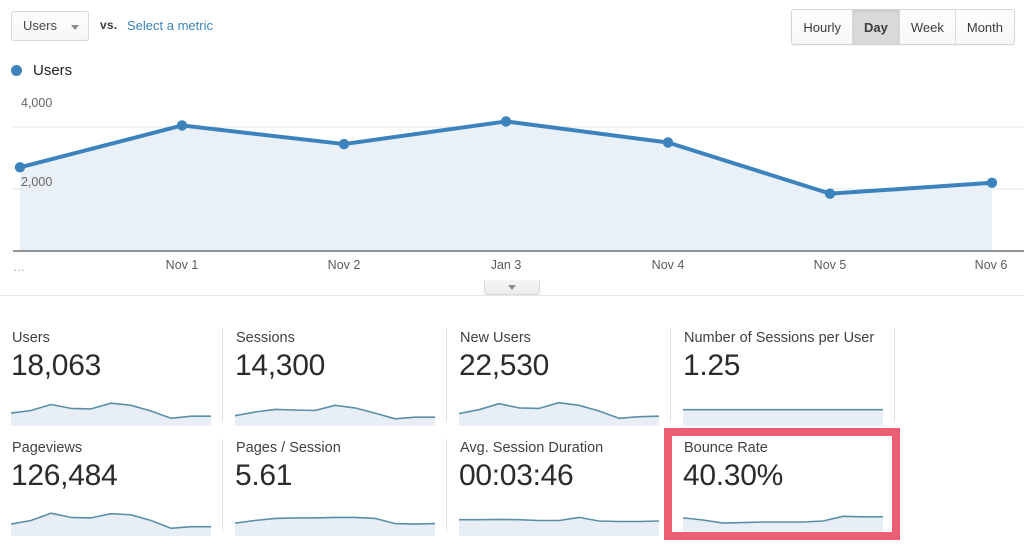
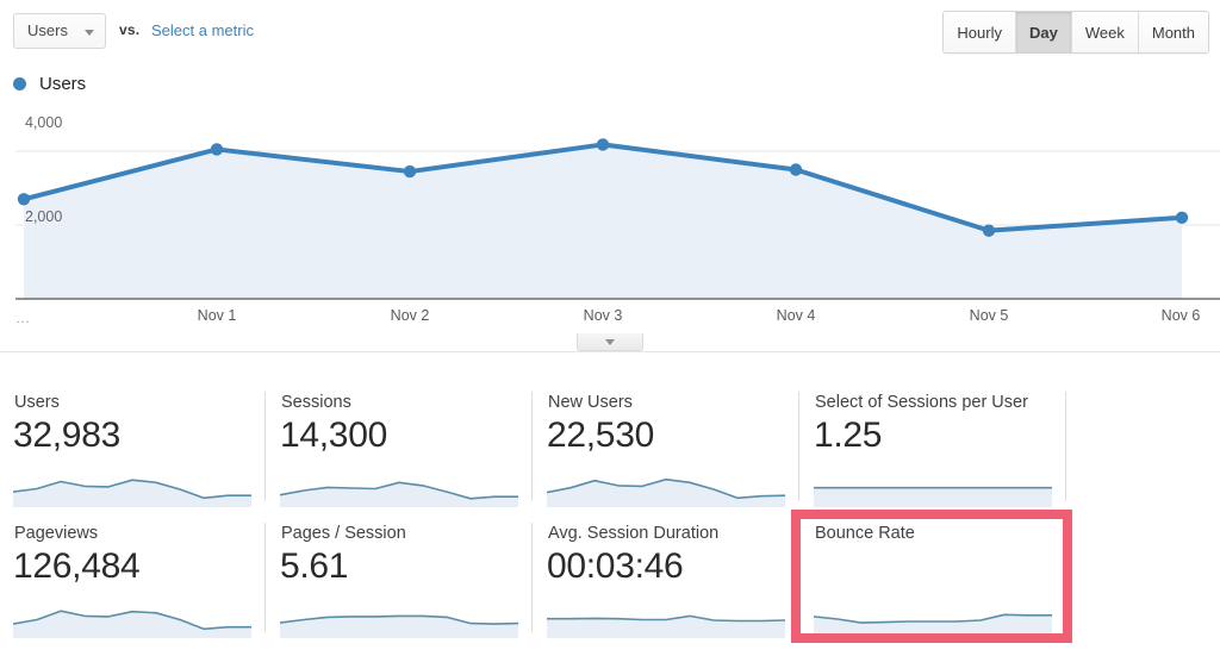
  Users
  vs.
  Select a metric
  Hourly
  Day
  Week
  Month
  Users
  4,000
  2,000
  …
  Nov 1
  Nov 2
- Jan 3
+ Nov 3
  Nov 4
  Nov 5
  Nov 6
  Users
- 18,063
+ 32,983
  Sessions
  14,300
  New Users
  22,530
- Number of Sessions per User
+ Select of Sessions per User
  1.25
  Pageviews
  126,484
  Pages / Session
  5.61
  Avg. Session Duration
  00:03:46
  Bounce Rate
- 40.30%
